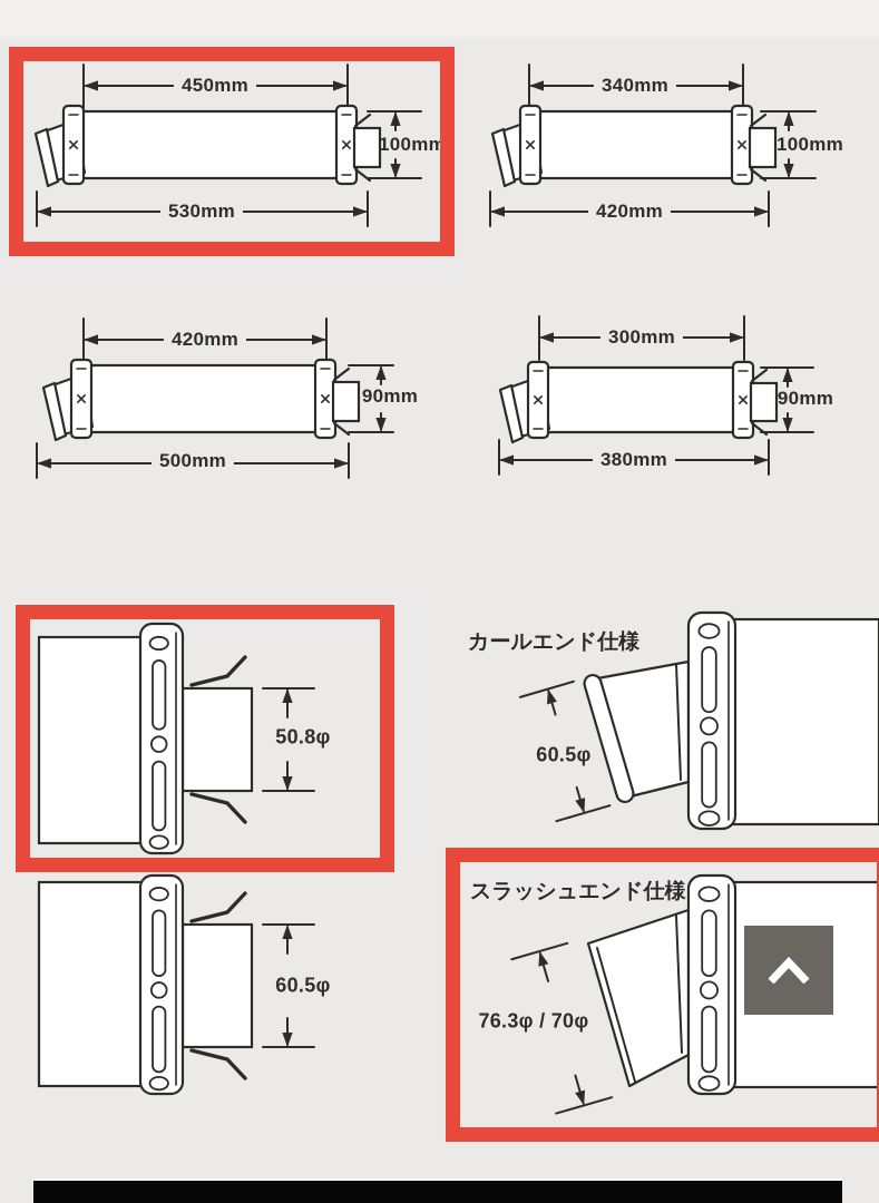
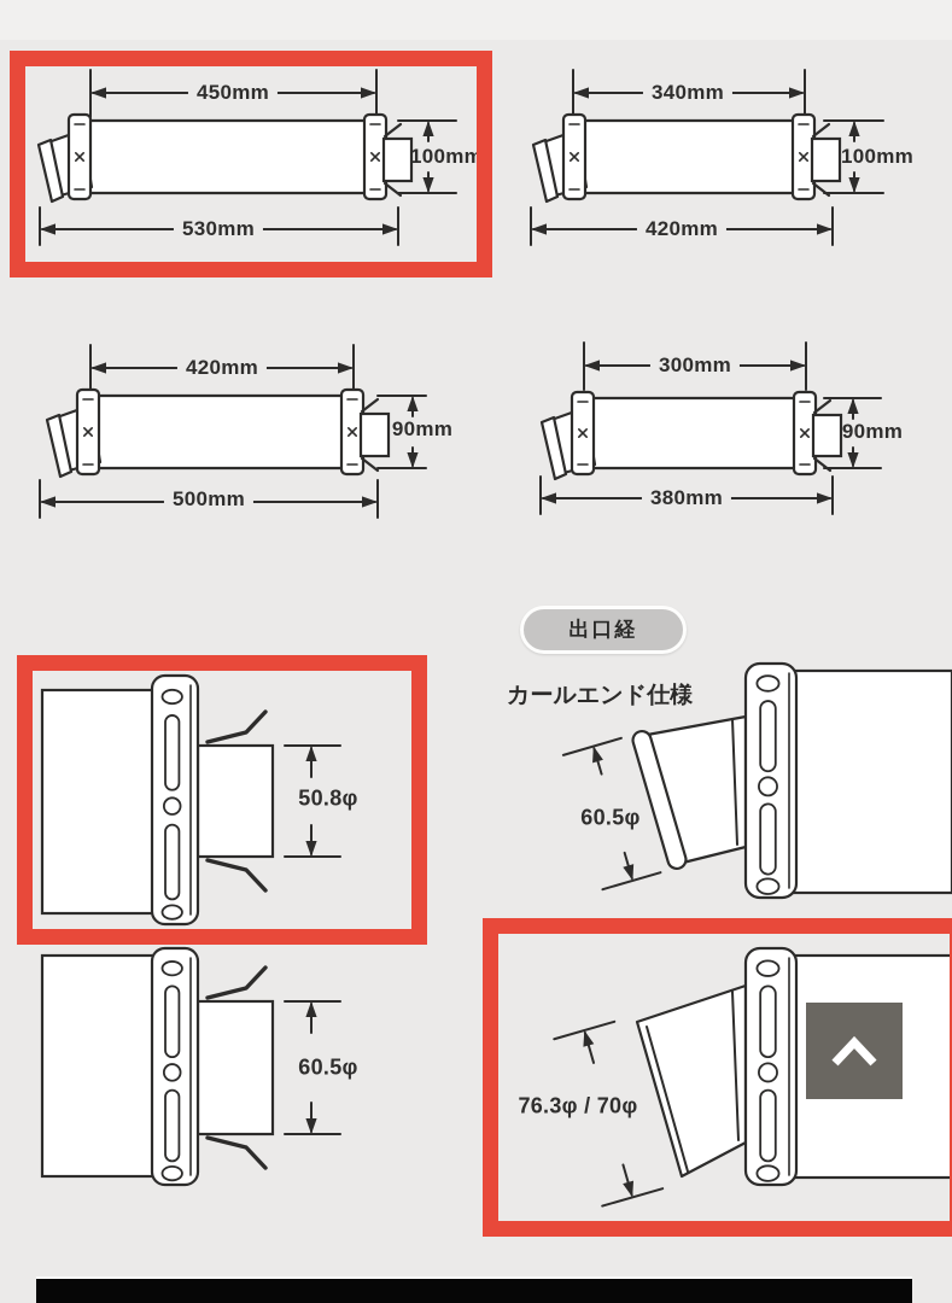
  450mm
  530mm
  100mm
  340mm
  420mm
  100mm
  420mm
  500mm
  90mm
  300mm
  380mm
  90mm
+ 出口経
  50.8φ
  60.5φ
  カールエンド仕様
  60.5φ
- スラッシュエンド仕様
  76.3φ / 70φ
